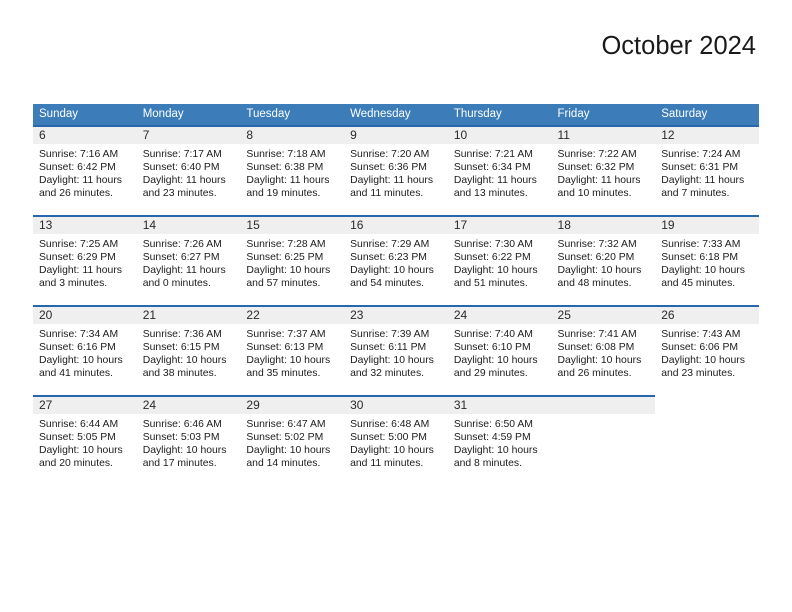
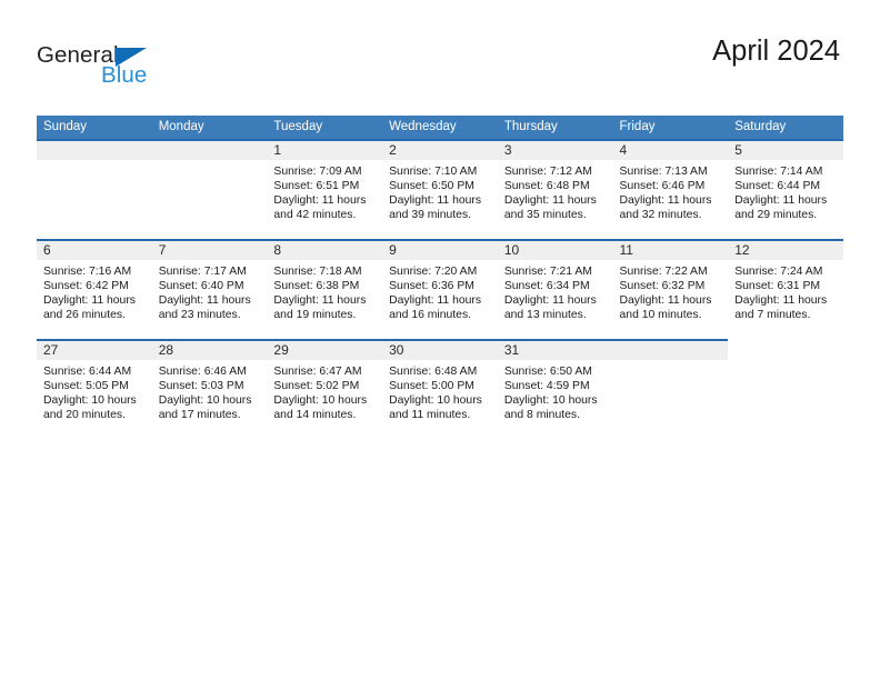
+ General
+ Blue
- October 2024
+ April 2024
  Sunday	Monday	Tuesday	Wednesday	Thursday	Friday	Saturday
+ 		1Sunrise: 7:09 AMSunset: 6:51 PMDaylight: 11 hoursand 42 minutes.	2Sunrise: 7:10 AMSunset: 6:50 PMDaylight: 11 hoursand 39 minutes.	3Sunrise: 7:12 AMSunset: 6:48 PMDaylight: 11 hoursand 35 minutes.	4Sunrise: 7:13 AMSunset: 6:46 PMDaylight: 11 hoursand 32 minutes.	5Sunrise: 7:14 AMSunset: 6:44 PMDaylight: 11 hoursand 29 minutes.
- 6Sunrise: 7:16 AMSunset: 6:42 PMDaylight: 11 hoursand 26 minutes.	7Sunrise: 7:17 AMSunset: 6:40 PMDaylight: 11 hoursand 23 minutes.	8Sunrise: 7:18 AMSunset: 6:38 PMDaylight: 11 hoursand 19 minutes.	9Sunrise: 7:20 AMSunset: 6:36 PMDaylight: 11 hoursand 11 minutes.	10Sunrise: 7:21 AMSunset: 6:34 PMDaylight: 11 hoursand 13 minutes.	11Sunrise: 7:22 AMSunset: 6:32 PMDaylight: 11 hoursand 10 minutes.	12Sunrise: 7:24 AMSunset: 6:31 PMDaylight: 11 hoursand 7 minutes.
+ 6Sunrise: 7:16 AMSunset: 6:42 PMDaylight: 11 hoursand 26 minutes.	7Sunrise: 7:17 AMSunset: 6:40 PMDaylight: 11 hoursand 23 minutes.	8Sunrise: 7:18 AMSunset: 6:38 PMDaylight: 11 hoursand 19 minutes.	9Sunrise: 7:20 AMSunset: 6:36 PMDaylight: 11 hoursand 16 minutes.	10Sunrise: 7:21 AMSunset: 6:34 PMDaylight: 11 hoursand 13 minutes.	11Sunrise: 7:22 AMSunset: 6:32 PMDaylight: 11 hoursand 10 minutes.	12Sunrise: 7:24 AMSunset: 6:31 PMDaylight: 11 hoursand 7 minutes.
- 13Sunrise: 7:25 AMSunset: 6:29 PMDaylight: 11 hoursand 3 minutes.	14Sunrise: 7:26 AMSunset: 6:27 PMDaylight: 11 hoursand 0 minutes.	15Sunrise: 7:28 AMSunset: 6:25 PMDaylight: 10 hoursand 57 minutes.	16Sunrise: 7:29 AMSunset: 6:23 PMDaylight: 10 hoursand 54 minutes.	17Sunrise: 7:30 AMSunset: 6:22 PMDaylight: 10 hoursand 51 minutes.	18Sunrise: 7:32 AMSunset: 6:20 PMDaylight: 10 hoursand 48 minutes.	19Sunrise: 7:33 AMSunset: 6:18 PMDaylight: 10 hoursand 45 minutes.
- 20Sunrise: 7:34 AMSunset: 6:16 PMDaylight: 10 hoursand 41 minutes.	21Sunrise: 7:36 AMSunset: 6:15 PMDaylight: 10 hoursand 38 minutes.	22Sunrise: 7:37 AMSunset: 6:13 PMDaylight: 10 hoursand 35 minutes.	23Sunrise: 7:39 AMSunset: 6:11 PMDaylight: 10 hoursand 32 minutes.	24Sunrise: 7:40 AMSunset: 6:10 PMDaylight: 10 hoursand 29 minutes.	25Sunrise: 7:41 AMSunset: 6:08 PMDaylight: 10 hoursand 26 minutes.	26Sunrise: 7:43 AMSunset: 6:06 PMDaylight: 10 hoursand 23 minutes.
- 27Sunrise: 6:44 AMSunset: 5:05 PMDaylight: 10 hoursand 20 minutes.	24Sunrise: 6:46 AMSunset: 5:03 PMDaylight: 10 hoursand 17 minutes.	29Sunrise: 6:47 AMSunset: 5:02 PMDaylight: 10 hoursand 14 minutes.	30Sunrise: 6:48 AMSunset: 5:00 PMDaylight: 10 hoursand 11 minutes.	31Sunrise: 6:50 AMSunset: 4:59 PMDaylight: 10 hoursand 8 minutes.
+ 27Sunrise: 6:44 AMSunset: 5:05 PMDaylight: 10 hoursand 20 minutes.	28Sunrise: 6:46 AMSunset: 5:03 PMDaylight: 10 hoursand 17 minutes.	29Sunrise: 6:47 AMSunset: 5:02 PMDaylight: 10 hoursand 14 minutes.	30Sunrise: 6:48 AMSunset: 5:00 PMDaylight: 10 hoursand 11 minutes.	31Sunrise: 6:50 AMSunset: 4:59 PMDaylight: 10 hoursand 8 minutes.
